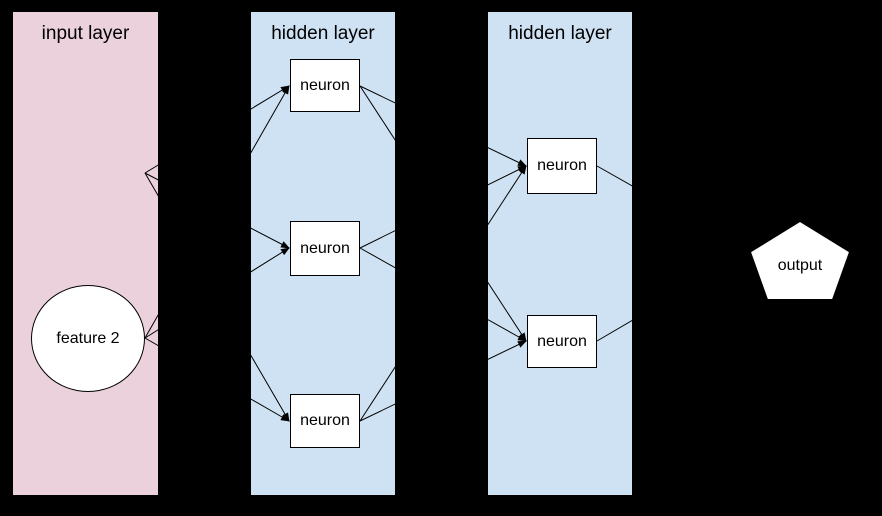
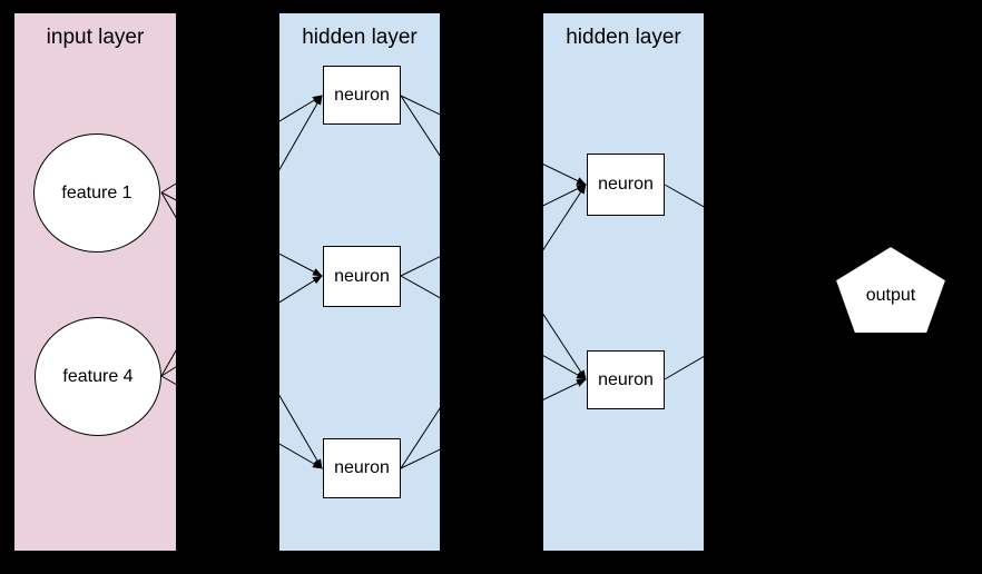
  input layer
  hidden layer
  hidden layer
+ feature 1
- feature 2
+ feature 4
  neuron
  neuron
  neuron
  neuron
  neuron
  output
